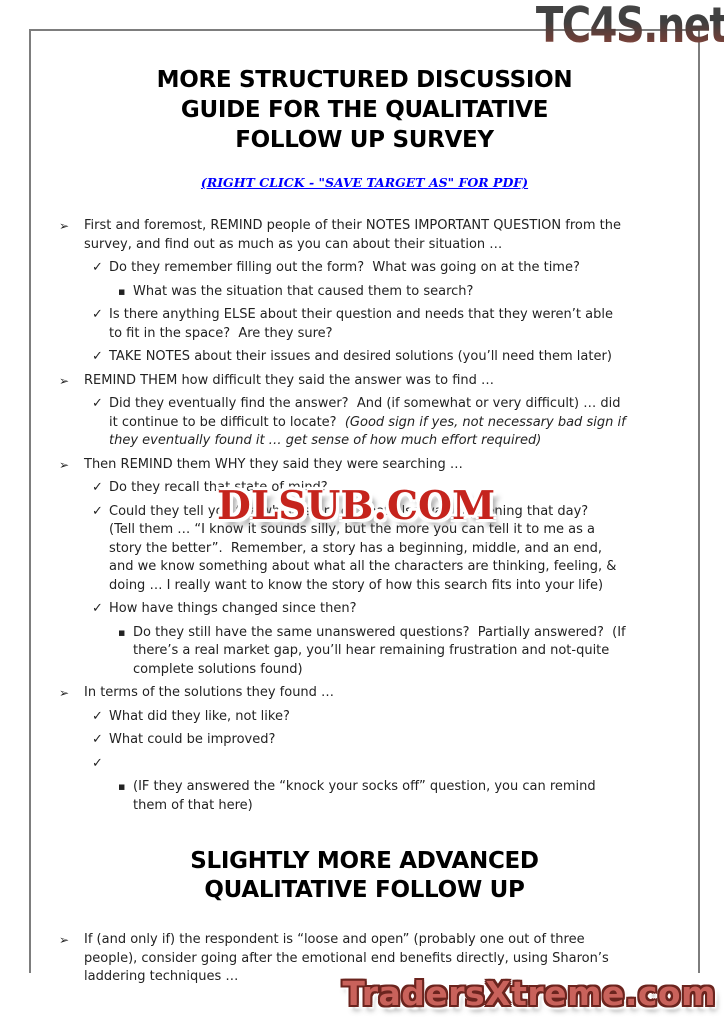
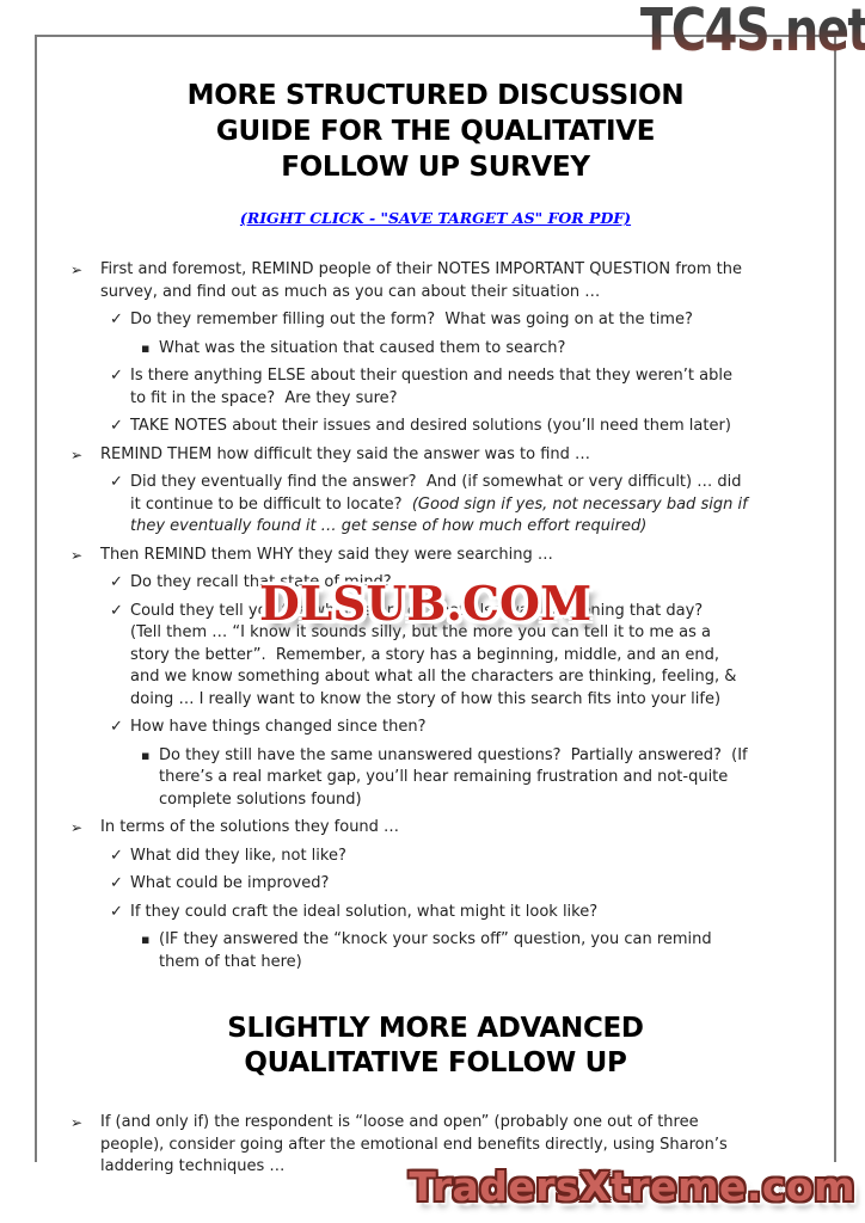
  MORE STRUCTURED DISCUSSION
  GUIDE FOR THE QUALITATIVE
  FOLLOW UP SURVEY
  (RIGHT CLICK - "SAVE TARGET AS" FOR PDF)
  ➢
  First and foremost, REMIND people of their NOTES IMPORTANT QUESTION from the
  survey, and find out as much as you can about their situation …
  ✓
  Do they remember filling out the form? What was going on at the time?
  ▪
  What was the situation that caused them to search?
  ✓
  Is there anything ELSE about their question and needs that they weren’t able
  to fit in the space? Are they sure?
  ✓
  TAKE NOTES about their issues and desired solutions (you’ll need them later)
  ➢
  REMIND THEM how difficult they said the answer was to find …
  ✓
  Did they eventually find the answer? And (if somewhat or very difficult) … did
  it continue to be difficult to locate? (Good sign if yes, not necessary bad sign if
  they eventually found it … get sense of how much effort required)
  ➢
  Then REMIND them WHY they said they were searching …
  ✓
  Do they recall that state of mind?
  ✓
  Could they tell you the whole story of what else was happening that day?
  (Tell them … “I know it sounds silly, but the more you can tell it to me as a
  story the better”. Remember, a story has a beginning, middle, and an end,
  and we know something about what all the characters are thinking, feeling, &
  doing … I really want to know the story of how this search fits into your life)
  ✓
  How have things changed since then?
  ▪
  Do they still have the same unanswered questions? Partially answered? (If
  there’s a real market gap, you’ll hear remaining frustration and not-quite
  complete solutions found)
  ➢
  In terms of the solutions they found …
  ✓
  What did they like, not like?
  ✓
  What could be improved?
  ✓
+ If they could craft the ideal solution, what might it look like?
  ▪
  (IF they answered the “knock your socks off” question, you can remind
  them of that here)
  SLIGHTLY MORE ADVANCED
  QUALITATIVE FOLLOW UP
  ➢
  If (and only if) the respondent is “loose and open” (probably one out of three
  people), consider going after the emotional end benefits directly, using Sharon’s
  laddering techniques …
  TC4S.net
  DLSUB.COM
  TradersXtreme.com
